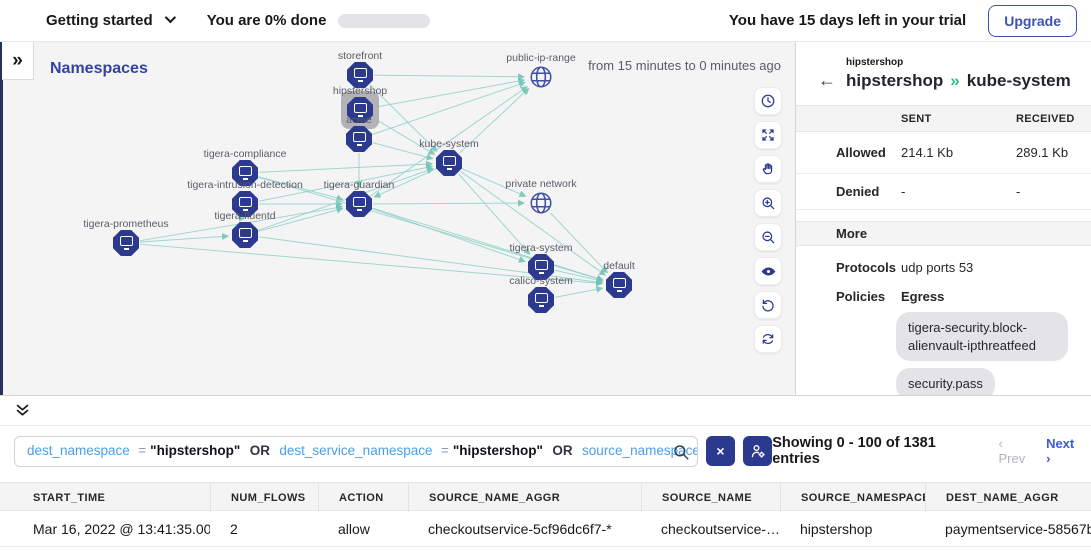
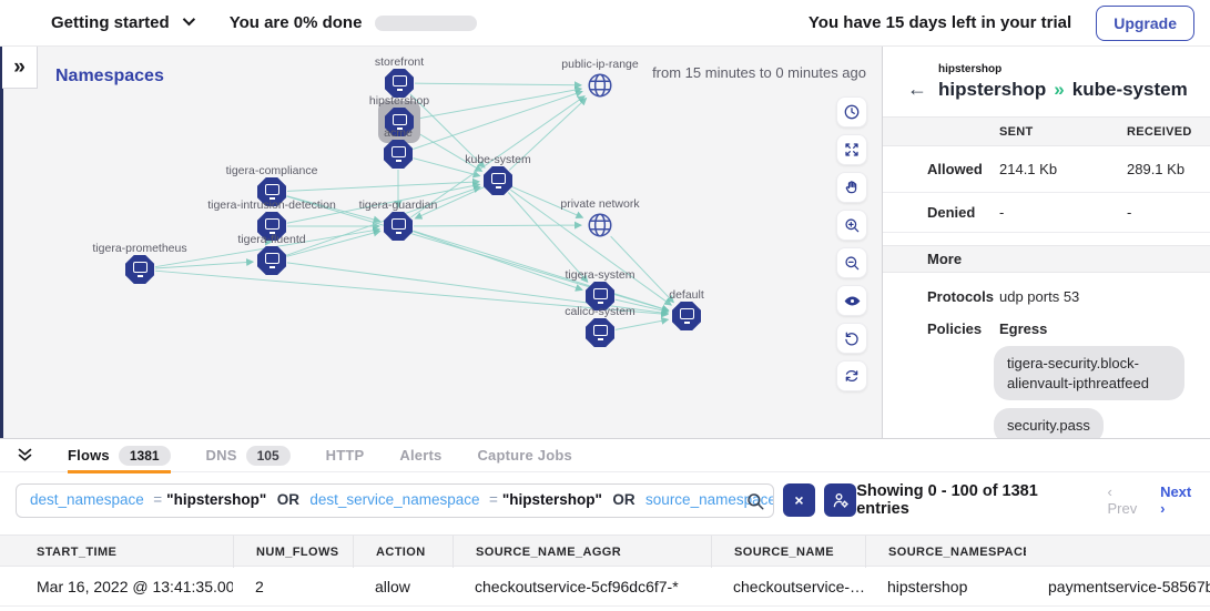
  Getting started
  You are 0% done
  You have 15 days left in your trial
  Upgrade
  storefront
  hipstershop
  acme
  kube-system
  public-ip-range
  private network
  tigera-compliance
  tigera-intrusion-detection
  tigera-guardian
  tigera-fluentd
  tigera-prometheus
  tigera-system
  default
  calico-system
  »
  Namespaces
  from 15 minutes to 0 minutes ago
  hipstershop
  ←
  hipstershop
  »
  kube-system
  SENT
  RECEIVED
  Allowed
  214.1 Kb
  289.1 Kb
  Denied
  -
  -
  More
  Protocols
  udp ports 53
  Policies
  Egress
  tigera-security.block-alienvault-ipthreatfeed
  security.pass
+ Flows
+ 1381
+ DNS
+ 105
+ HTTP
+ Alerts
+ Capture Jobs
  dest_namespace = "hipstershop" OR dest_service_namespace = "hipstershop" OR source_namesace
  ×
  Showing 0 - 100 of 1381 entries
  ‹ Prev
  Next ›
  START_TIME
  NUM_FLOWS
  ACTION
  SOURCE_NAME_AGGR
  SOURCE_NAME
  SOURCE_NAMESPAC
- DEST_NAME_AGGR
  Mar 16, 2022 @ 13:41:35.00
  2
  allow
  checkoutservice-5cf96dc6f7-*
  checkoutservice-…
  hipstershop
  paymentservice-58567
